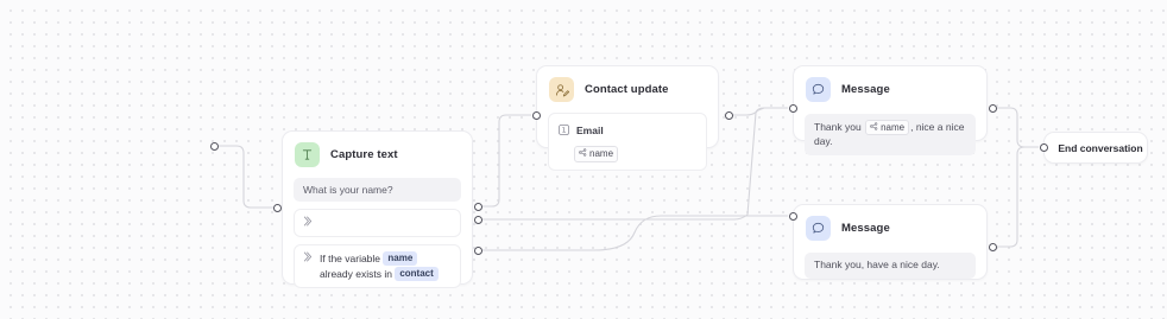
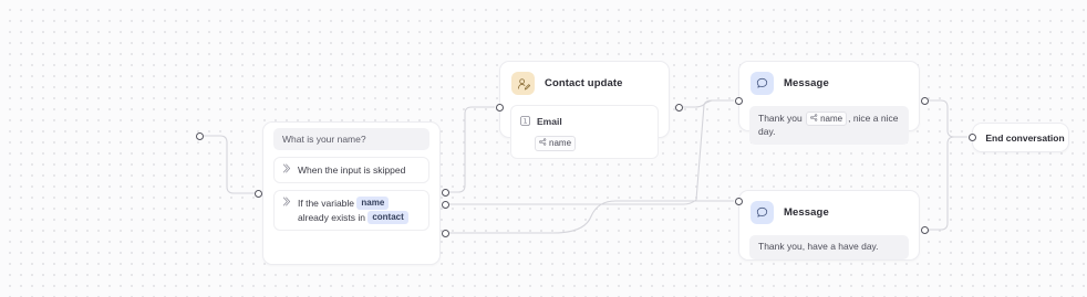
- Capture text
  What is your name?
+ When the input is skipped
  If the variable name already exists in contact
  Contact update
  Email
  name
  Message
  Thank you
  name
  , nice a nice day.
  Message
- Thank you, have a nice day.
+ Thank you, have a have day.
  End conversation
